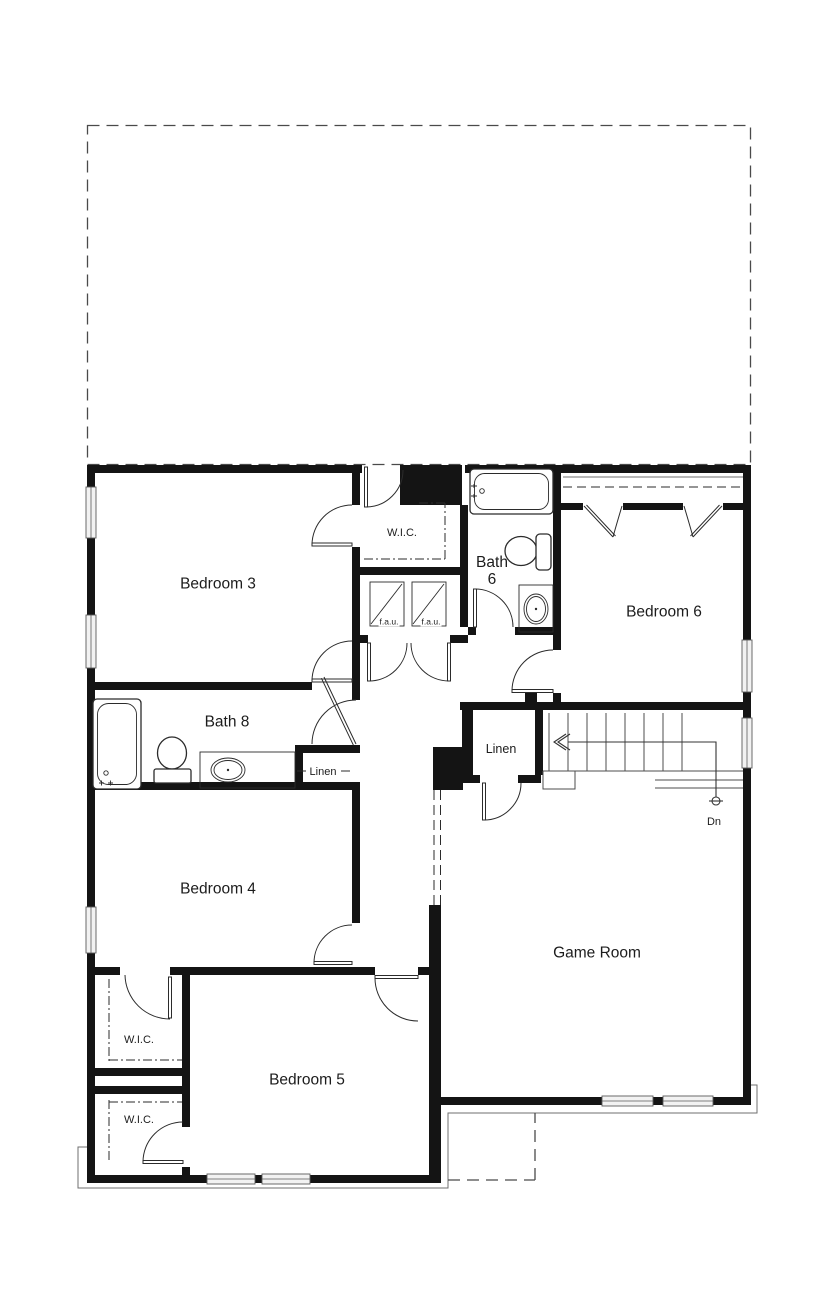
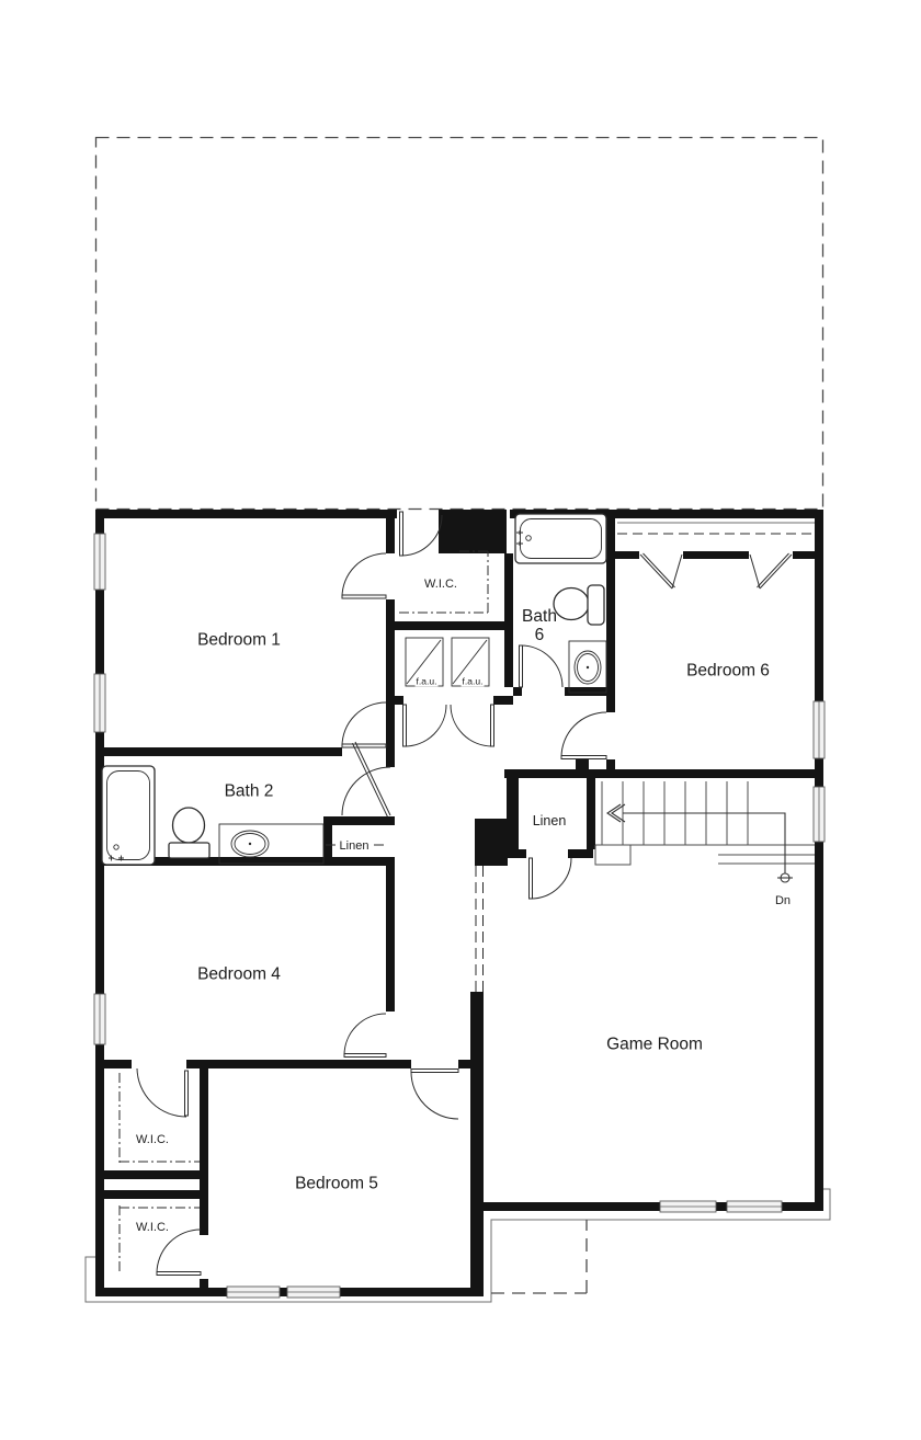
- Bedroom 3
+ Bedroom 1
  W.I.C.
  Bath
  6
  Bedroom 6
- Bath 8
+ Bath 2
  Linen
  Linen
  Dn
  Bedroom 4
  Game Room
  W.I.C.
  W.I.C.
  Bedroom 5
  f.a.u.
  f.a.u.
